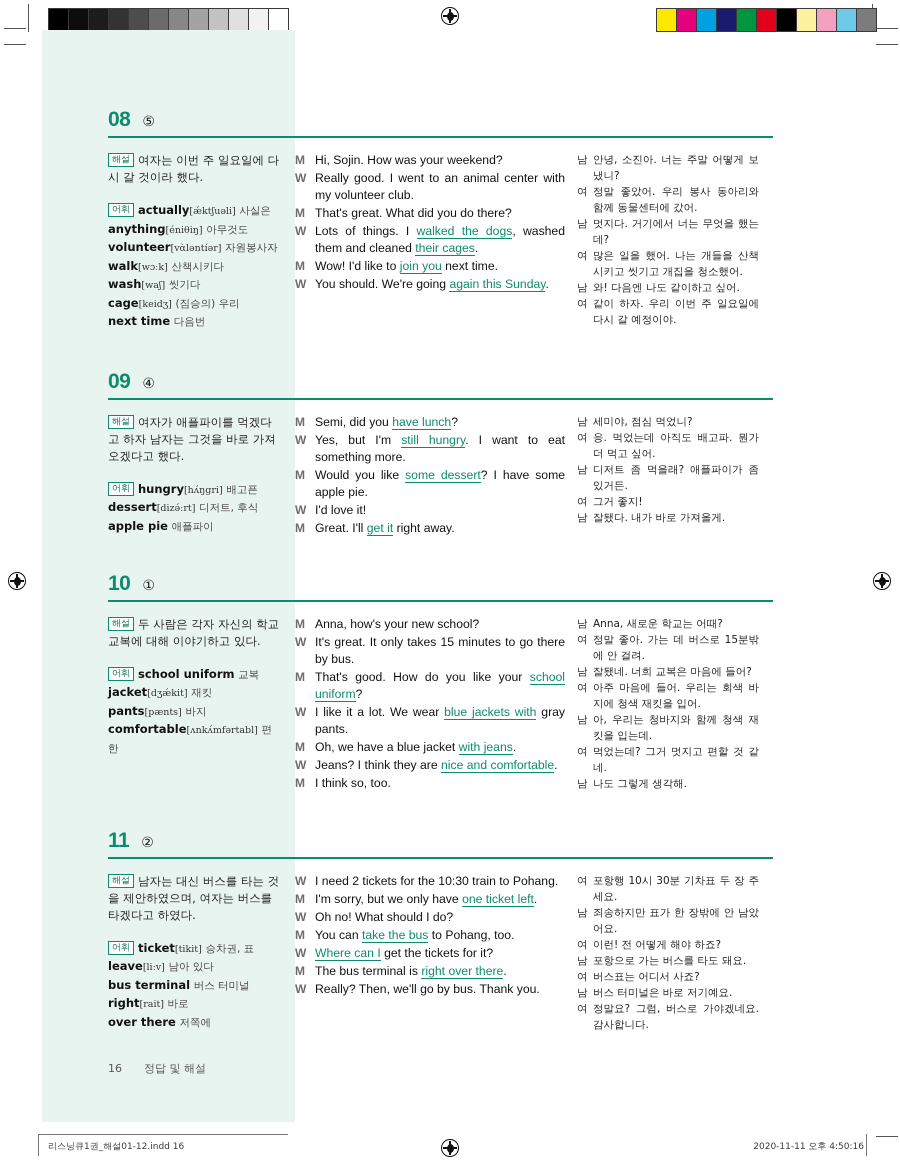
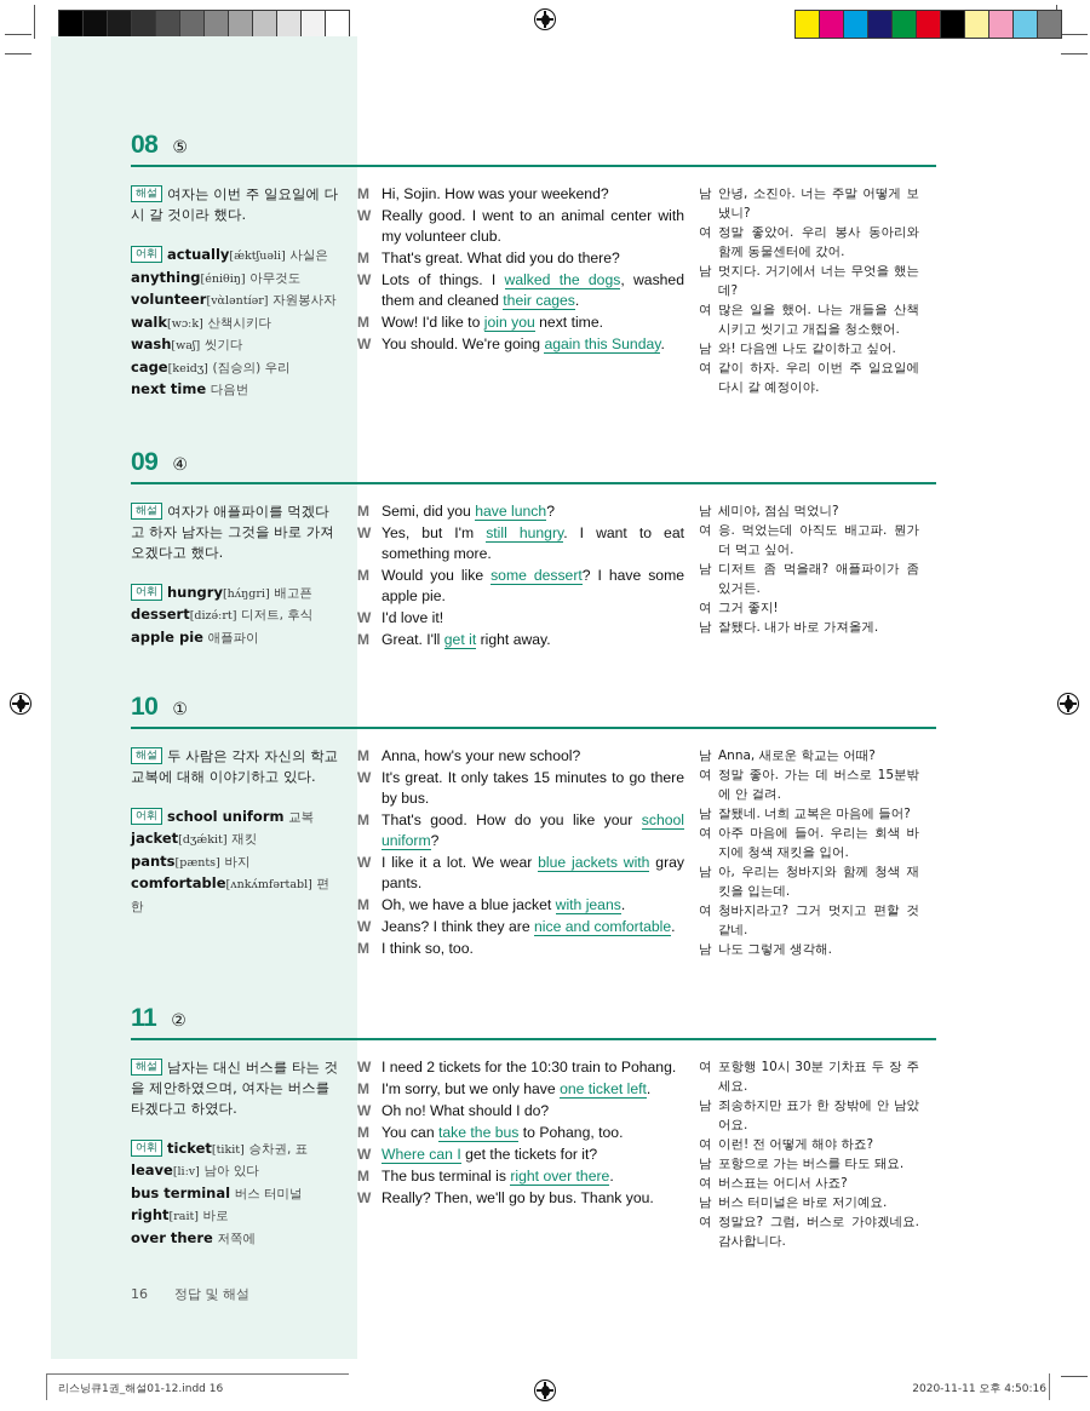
  08
  ⑤
  해설 여자는 이번 주 일요일에 다시 갈 것이라 했다.
  어휘 actually[ǽktʃuəli] 사실은
  anything[éniθiŋ] 아무것도
  volunteer[vὰləntíər] 자원봉사자
  walk[wɔːk] 산책시키다
  wash[waʃ] 씻기다
  cage[keidʒ] (짐승의) 우리
  next time 다음번
  M
  Hi, Sojin. How was your weekend?
  W
  Really good. I went to an animal center with my volunteer club.
  M
  That's great. What did you do there?
  W
  Lots of things. I walked the dogs, washed them and cleaned their cages.
  M
  Wow! I'd like to join you next time.
  W
  You should. We're going again this Sunday.
  남
  안녕, 소진아. 너는 주말 어떻게 보냈니?
  여
  정말 좋았어. 우리 봉사 동아리와 함께 동물센터에 갔어.
  남
  멋지다. 거기에서 너는 무엇을 했는데?
  여
  많은 일을 했어. 나는 개들을 산책시키고 씻기고 개집을 청소했어.
  남
  와! 다음엔 나도 같이하고 싶어.
  여
  같이 하자. 우리 이번 주 일요일에 다시 갈 예정이야.
  09
  ④
  해설 여자가 애플파이를 먹겠다고 하자 남자는 그것을 바로 가져오겠다고 했다.
  어휘 hungry[hʌ́ŋgri] 배고픈
  dessert[dizə́ːrt] 디저트, 후식
  apple pie 애플파이
  M
  Semi, did you have lunch?
  W
  Yes, but I'm still hungry. I want to eat something more.
  M
  Would you like some dessert? I have some apple pie.
  W
  I'd love it!
  M
  Great. I'll get it right away.
  남
  세미야, 점심 먹었니?
  여
  응. 먹었는데 아직도 배고파. 뭔가 더 먹고 싶어.
  남
  디저트 좀 먹을래? 애플파이가 좀 있거든.
  여
  그거 좋지!
  남
  잘됐다. 내가 바로 가져올게.
  10
  ①
  해설 두 사람은 각자 자신의 학교 교복에 대해 이야기하고 있다.
  어휘 school uniform 교복
  jacket[dʒǽkit] 재킷
  pants[pænts] 바지
  comfortable[ʌnkʌ́mfərtabl] 편한
  M
  Anna, how's your new school?
  W
  It's great. It only takes 15 minutes to go there by bus.
  M
  That's good. How do you like your school uniform?
  W
  I like it a lot. We wear blue jackets with gray pants.
  M
  Oh, we have a blue jacket with jeans.
  W
  Jeans? I think they are nice and comfortable.
  M
  I think so, too.
  남
  Anna, 새로운 학교는 어때?
  여
  정말 좋아. 가는 데 버스로 15분밖에 안 걸려.
  남
  잘됐네. 너희 교복은 마음에 들어?
  여
  아주 마음에 들어. 우리는 회색 바지에 청색 재킷을 입어.
  남
  아, 우리는 청바지와 함께 청색 재킷을 입는데.
  여
- 먹었는데? 그거 멋지고 편할 것 같네.
+ 청바지라고? 그거 멋지고 편할 것 같네.
  남
  나도 그렇게 생각해.
  11
  ②
  해설 남자는 대신 버스를 타는 것을 제안하였으며, 여자는 버스를 타겠다고 하였다.
  어휘 ticket[tikit] 승차권, 표
  leave[liːv] 남아 있다
  bus terminal 버스 터미널
  right[rait] 바로
  over there 저쪽에
  W
  I need 2 tickets for the 10:30 train to Pohang.
  M
  I'm sorry, but we only have one ticket left.
  W
  Oh no! What should I do?
  M
  You can take the bus to Pohang, too.
  W
  Where can I get the tickets for it?
  M
  The bus terminal is right over there.
  W
  Really? Then, we'll go by bus. Thank you.
  여
  포항행 10시 30분 기차표 두 장 주세요.
  남
  죄송하지만 표가 한 장밖에 안 남았어요.
  여
  이런! 전 어떻게 해야 하죠?
  남
  포항으로 가는 버스를 타도 돼요.
  여
  버스표는 어디서 사죠?
  남
  버스 터미널은 바로 저기예요.
  여
  정말요? 그럼, 버스로 가야겠네요. 감사합니다.
  16
  정답 및 해설
  리스닝큐1권_해설01-12.indd 16
  2020-11-11 오후 4:50:16
